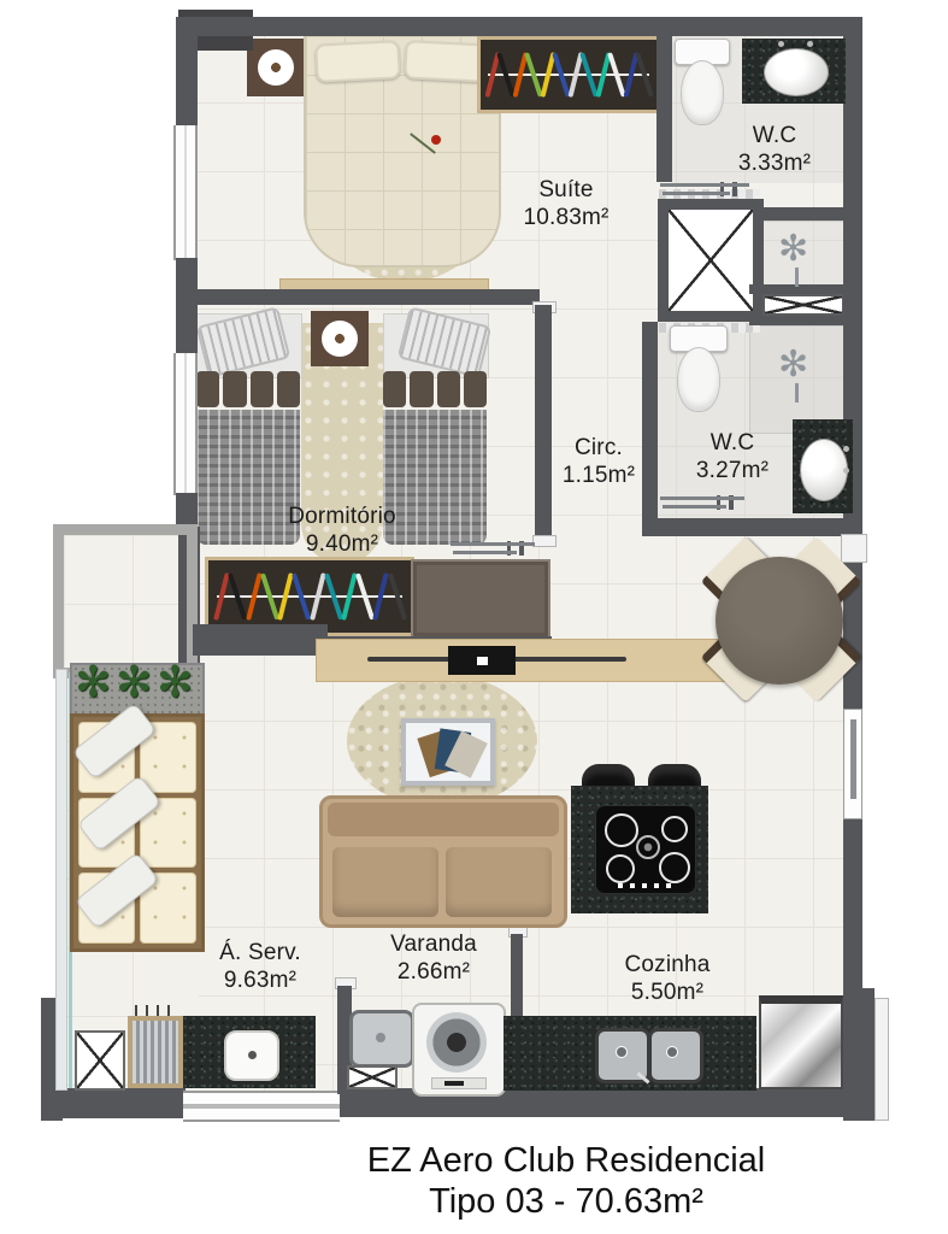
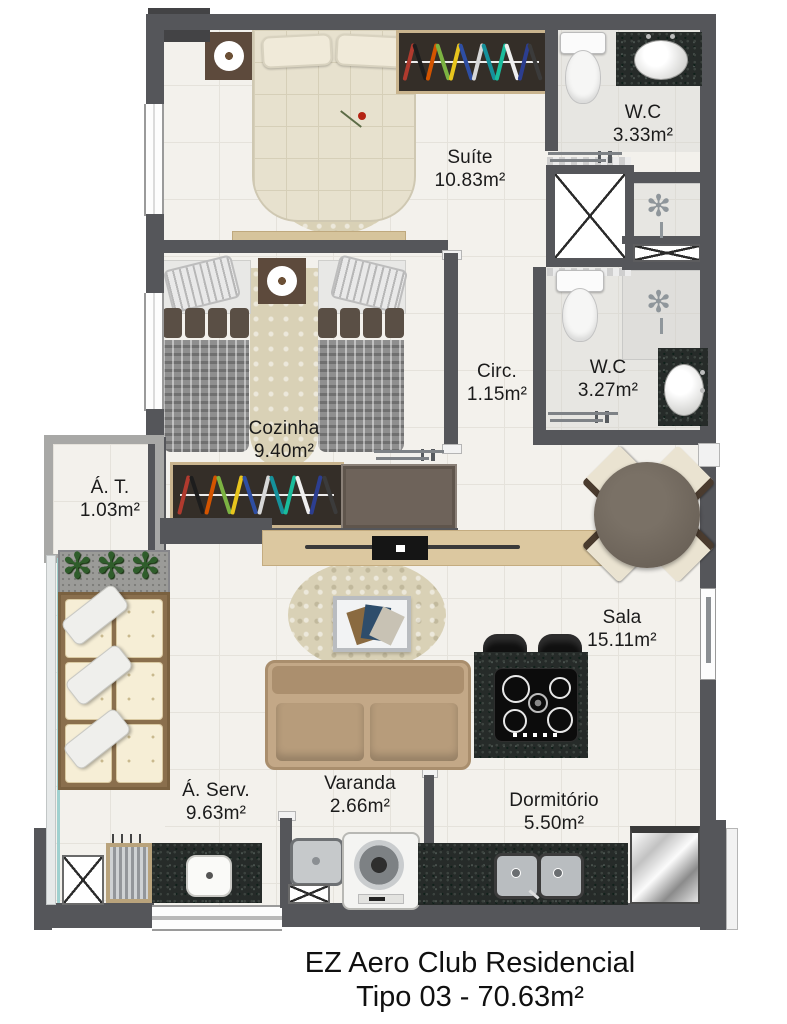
  ✻
  ✻
  ✻
  ✻
  ✻
  Suíte
  10.83m²
  W.C
  3.33m²
  Circ.
  1.15m²
  W.C
  3.27m²
- Dormitório
+ Cozinha
  9.40m²
+ Á. T.
+ 1.03m²
+ Sala
+ 15.11m²
  Á. Serv.
  9.63m²
  Varanda
  2.66m²
- Cozinha
+ Dormitório
  5.50m²
  EZ Aero Club Residencial
  Tipo 03 - 70.63m²
